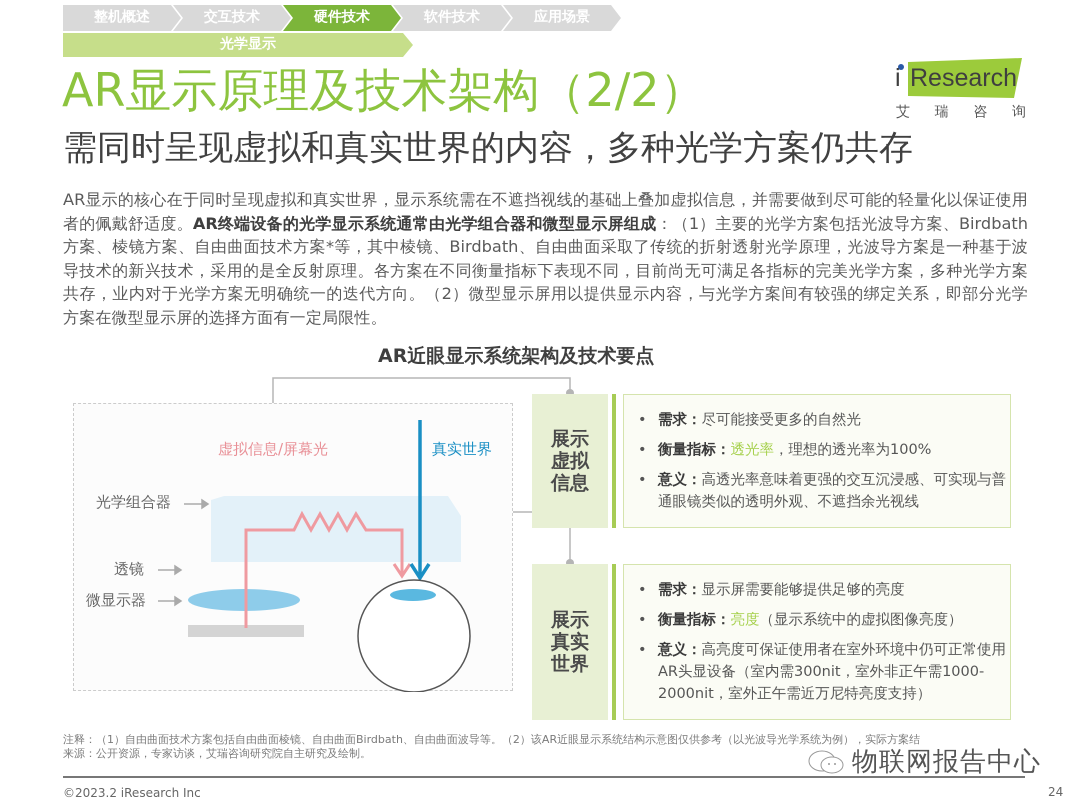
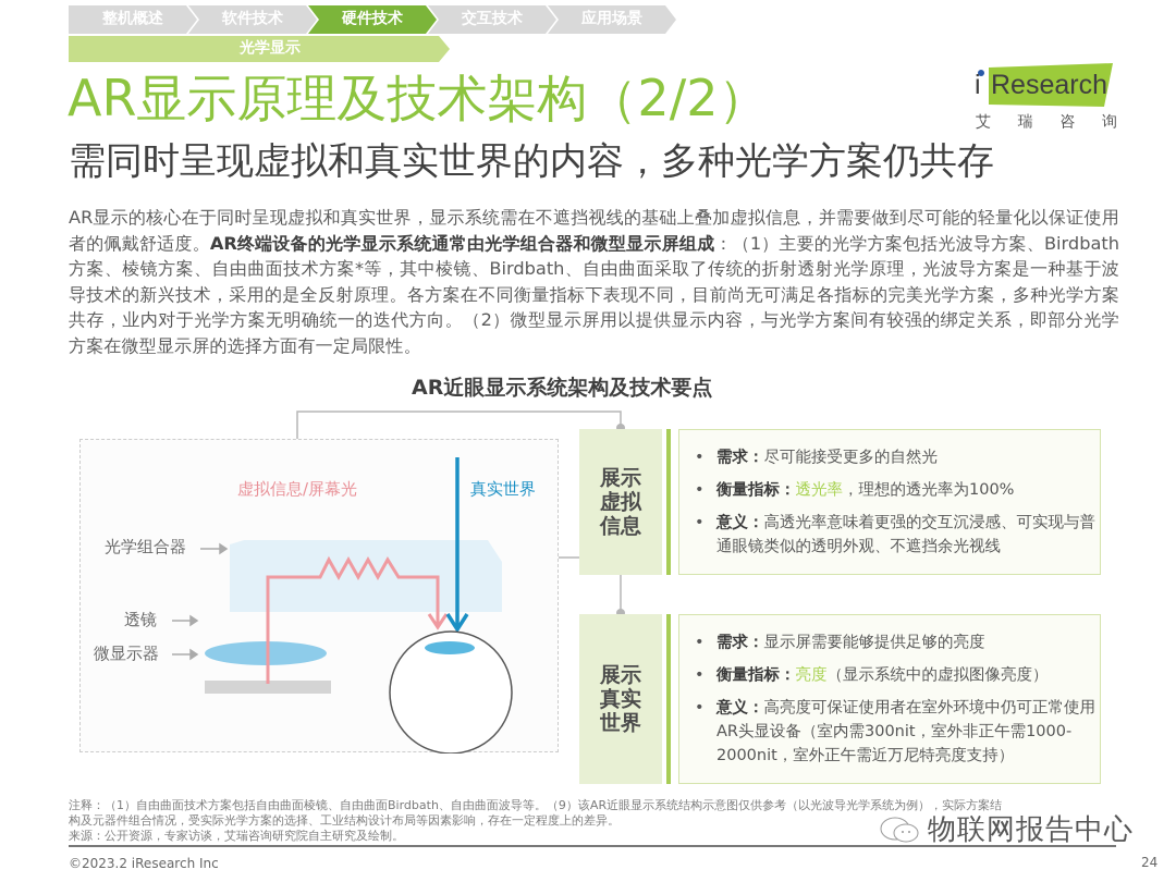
  整机概述
- 交互技术
+ 软件技术
  硬件技术
- 软件技术
+ 交互技术
  应用场景
  光学显示
  AR显示原理及技术架构（2/2）
  需同时呈现虚拟和真实世界的内容，多种光学方案仍共存
  i
  Research
  艾
  瑞
  咨
  询
  AR显示的核心在于同时呈现虚拟和真实世界，显示系统需在不遮挡视线的基础上叠加虚拟信息，并需要做到尽可能的轻量化以保证使用者的佩戴舒适度。AR终端设备的光学显示系统通常由光学组合器和微型显示屏组成：（1）主要的光学方案包括光波导方案、Birdbath方案、棱镜方案、自由曲面技术方案*等，其中棱镜、Birdbath、自由曲面采取了传统的折射透射光学原理，光波导方案是一种基于波导技术的新兴技术，采用的是全反射原理。各方案在不同衡量指标下表现不同，目前尚无可满足各指标的完美光学方案，多种光学方案共存，业内对于光学方案无明确统一的迭代方向。（2）微型显示屏用以提供显示内容，与光学方案间有较强的绑定关系，即部分光学方案在微型显示屏的选择方面有一定局限性。
  AR近眼显示系统架构及技术要点
  虚拟信息/屏幕光
  真实世界
  光学组合器
  透镜
  微显示器
  展示
  虚拟
  信息
  •
  需求：尽可能接受更多的自然光
  •
  衡量指标：透光率，理想的透光率为100%
  •
  意义：高透光率意味着更强的交互沉浸感、可实现与普通眼镜类似的透明外观、不遮挡余光视线
  展示
  真实
  世界
  •
  需求：显示屏需要能够提供足够的亮度
  •
  衡量指标：亮度（显示系统中的虚拟图像亮度）
  •
  意义：高亮度可保证使用者在室外环境中仍可正常使用AR头显设备（室内需300nit，室外非正午需1000-2000nit，室外正午需近万尼特亮度支持）
- 注释：（1）自由曲面技术方案包括自由曲面棱镜、自由曲面Birdbath、自由曲面波导等。（2）该AR近眼显示系统结构示意图仅供参考（以光波导光学系统为例），实际方案结
+ 注释：（1）自由曲面技术方案包括自由曲面棱镜、自由曲面Birdbath、自由曲面波导等。（9）该AR近眼显示系统结构示意图仅供参考（以光波导光学系统为例），实际方案结
+ 构及元器件组合情况，受实际光学方案的选择、工业结构设计布局等因素影响，存在一定程度上的差异。
  来源：公开资源，专家访谈，艾瑞咨询研究院自主研究及绘制。
  物联网报告中心
  ©2023.2 iResearch Inc
  24
